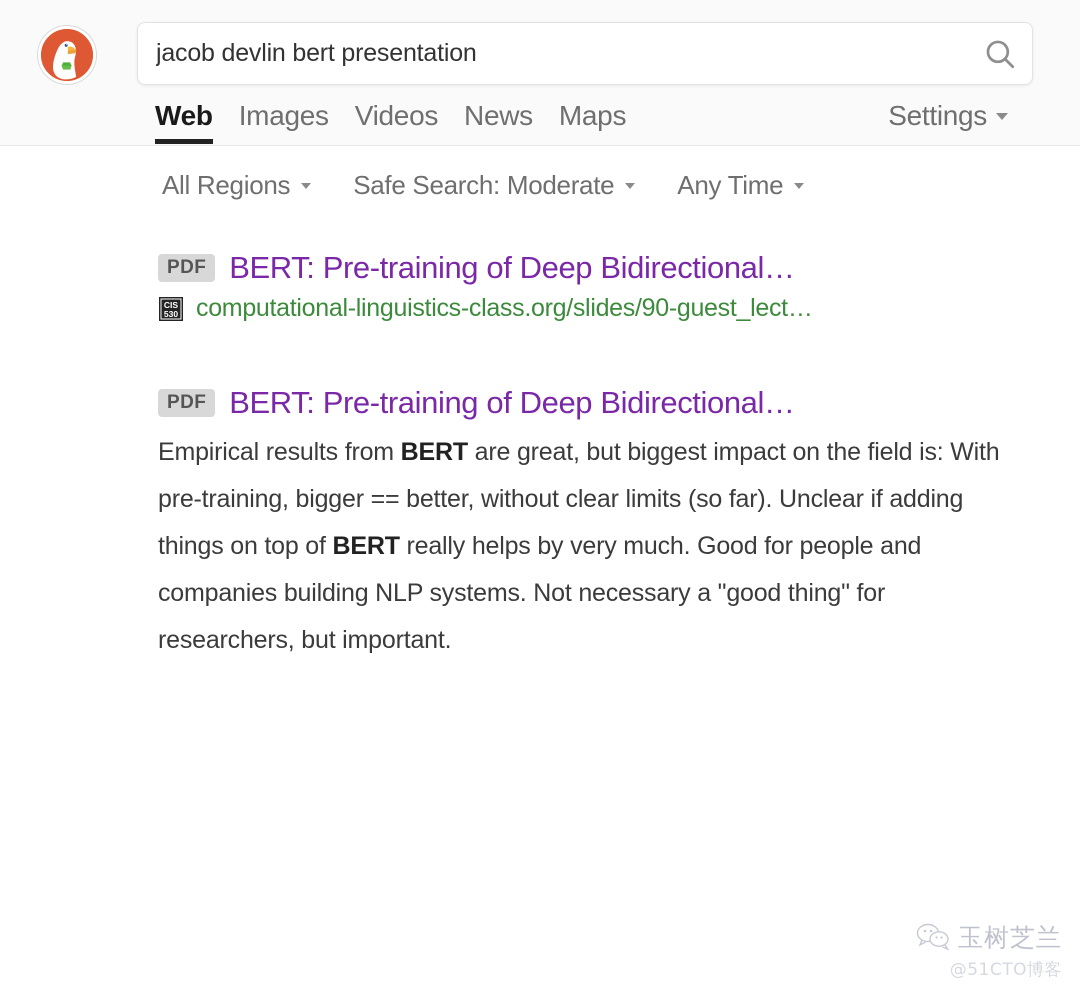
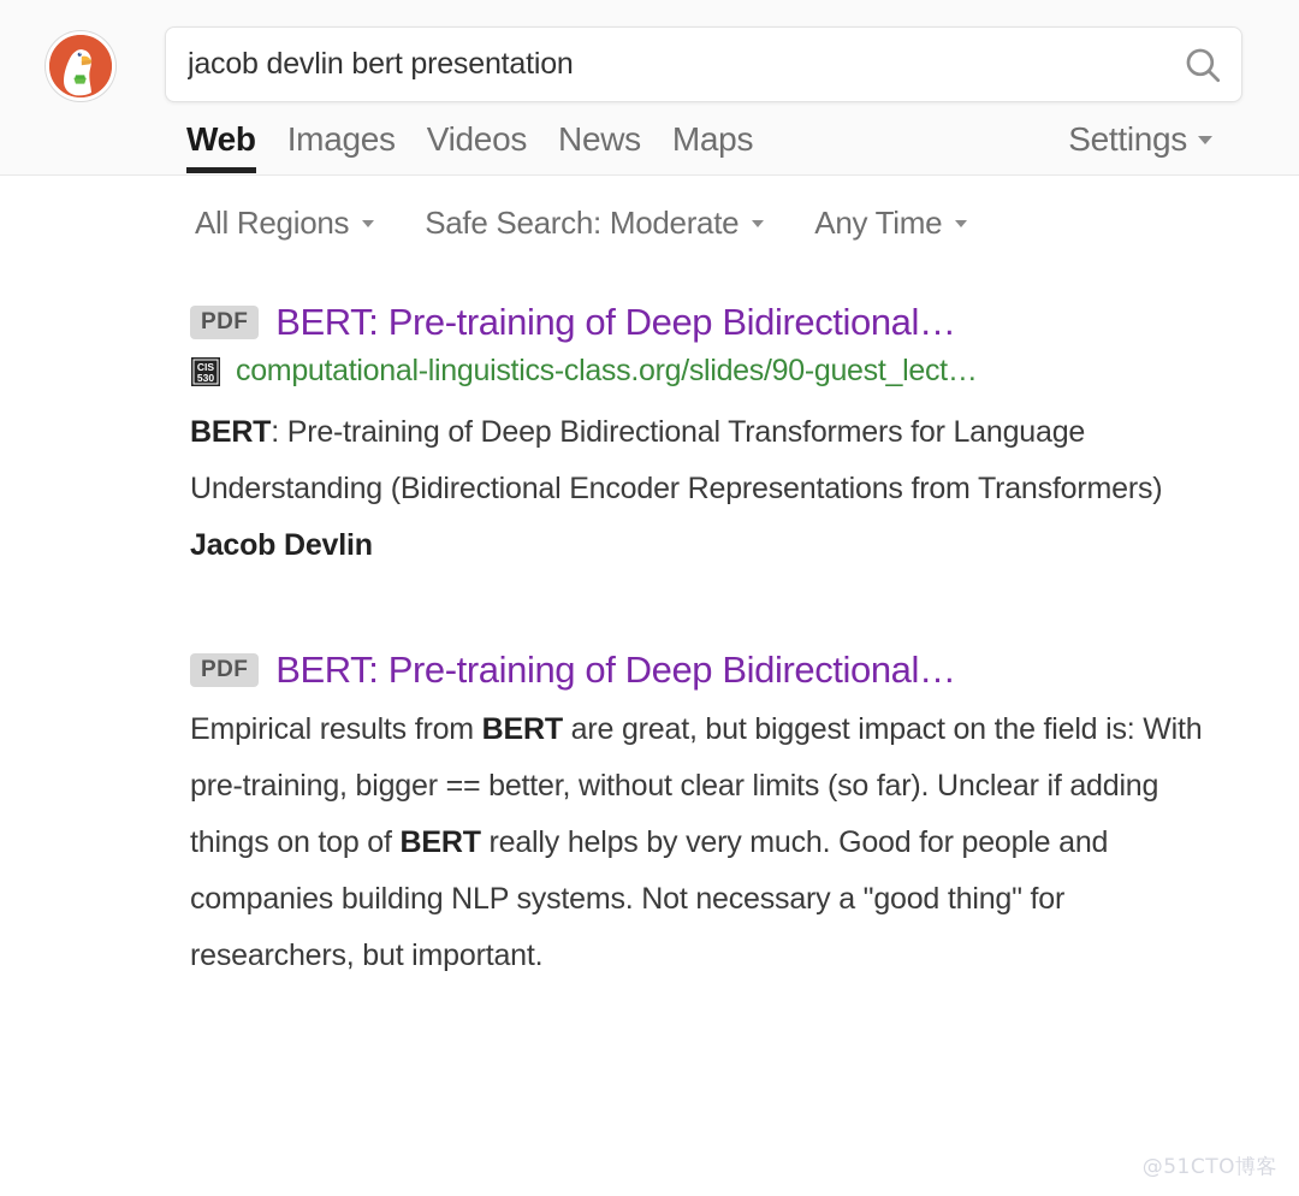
  jacob devlin bert presentation
  Web
  Images
  Videos
  News
  Maps
  Settings
  All Regions
  Safe Search: Moderate
  Any Time
  PDF
  BERT: Pre-training of Deep Bidirectional…
  CIS
  530
  computational-linguistics-class.org/slides/90-guest_lect…
+ BERT: Pre-training of Deep Bidirectional Transformers for Language Understanding (Bidirectional Encoder Representations from Transformers) Jacob Devlin
  PDF
  BERT: Pre-training of Deep Bidirectional…
  Empirical results from BERT are great, but biggest impact on the field is: With pre-training, bigger == better, without clear limits (so far). Unclear if adding things on top of BERT really helps by very much. Good for people and companies building NLP systems. Not necessary a "good thing" for researchers, but important.
- 玉树芝兰
  @51CTO博客
